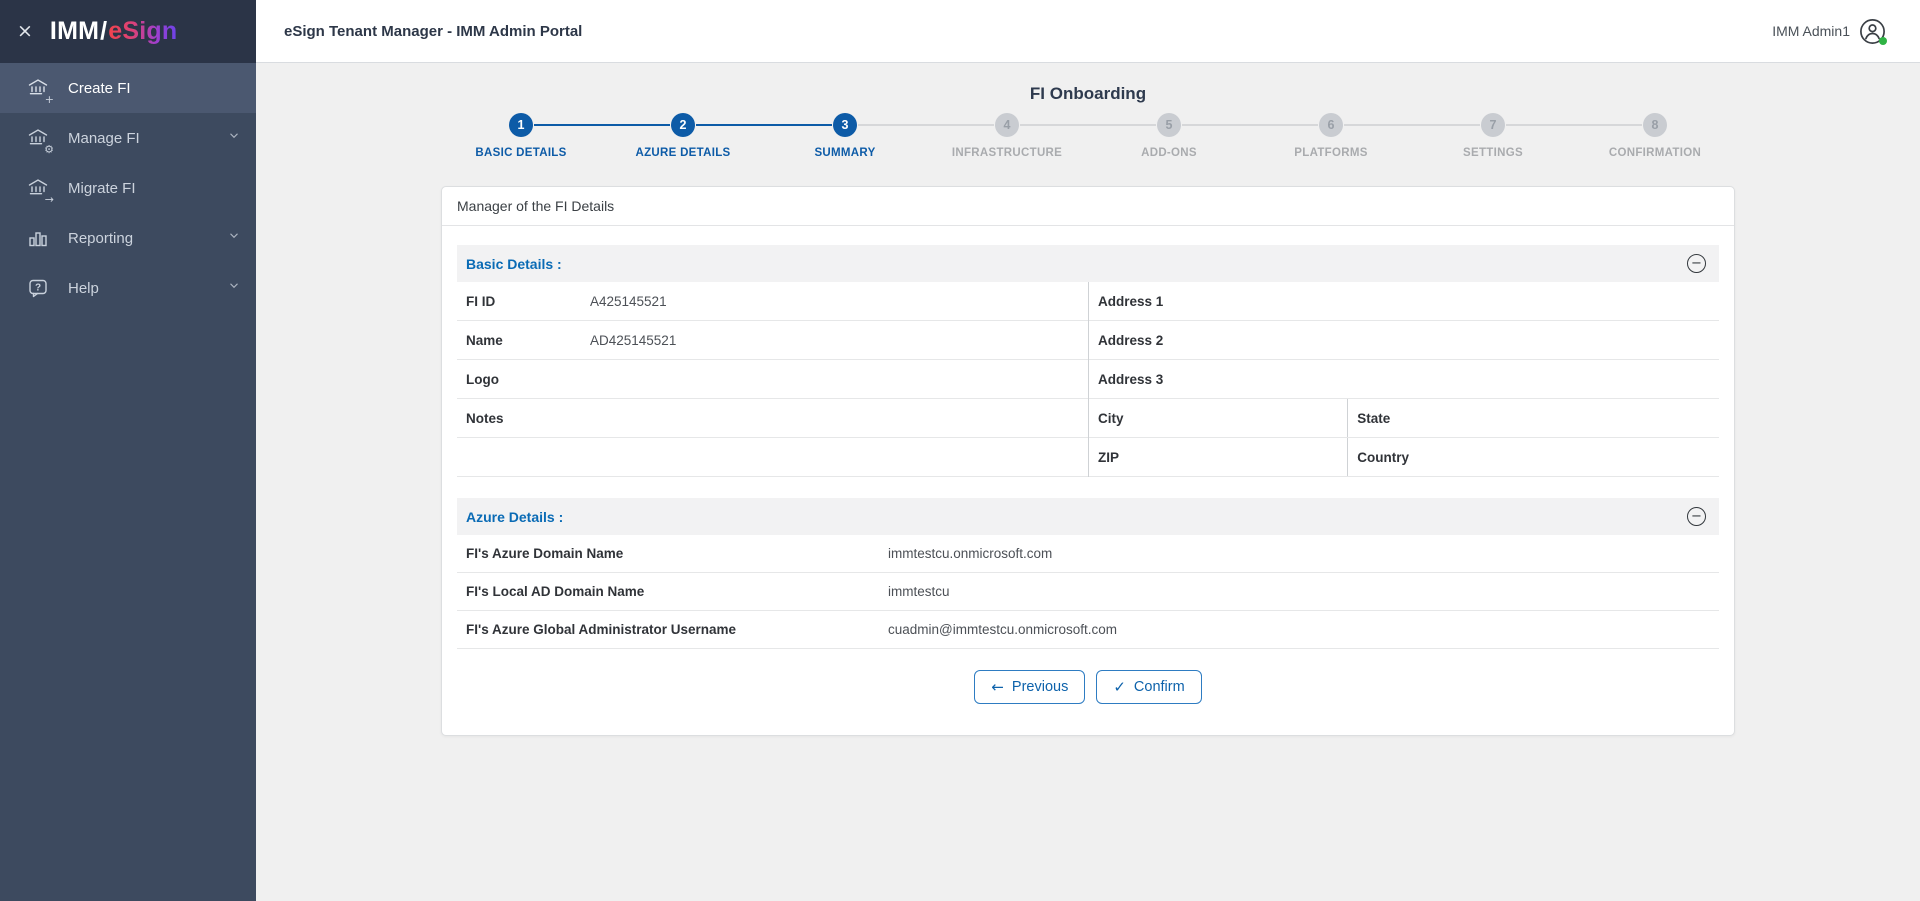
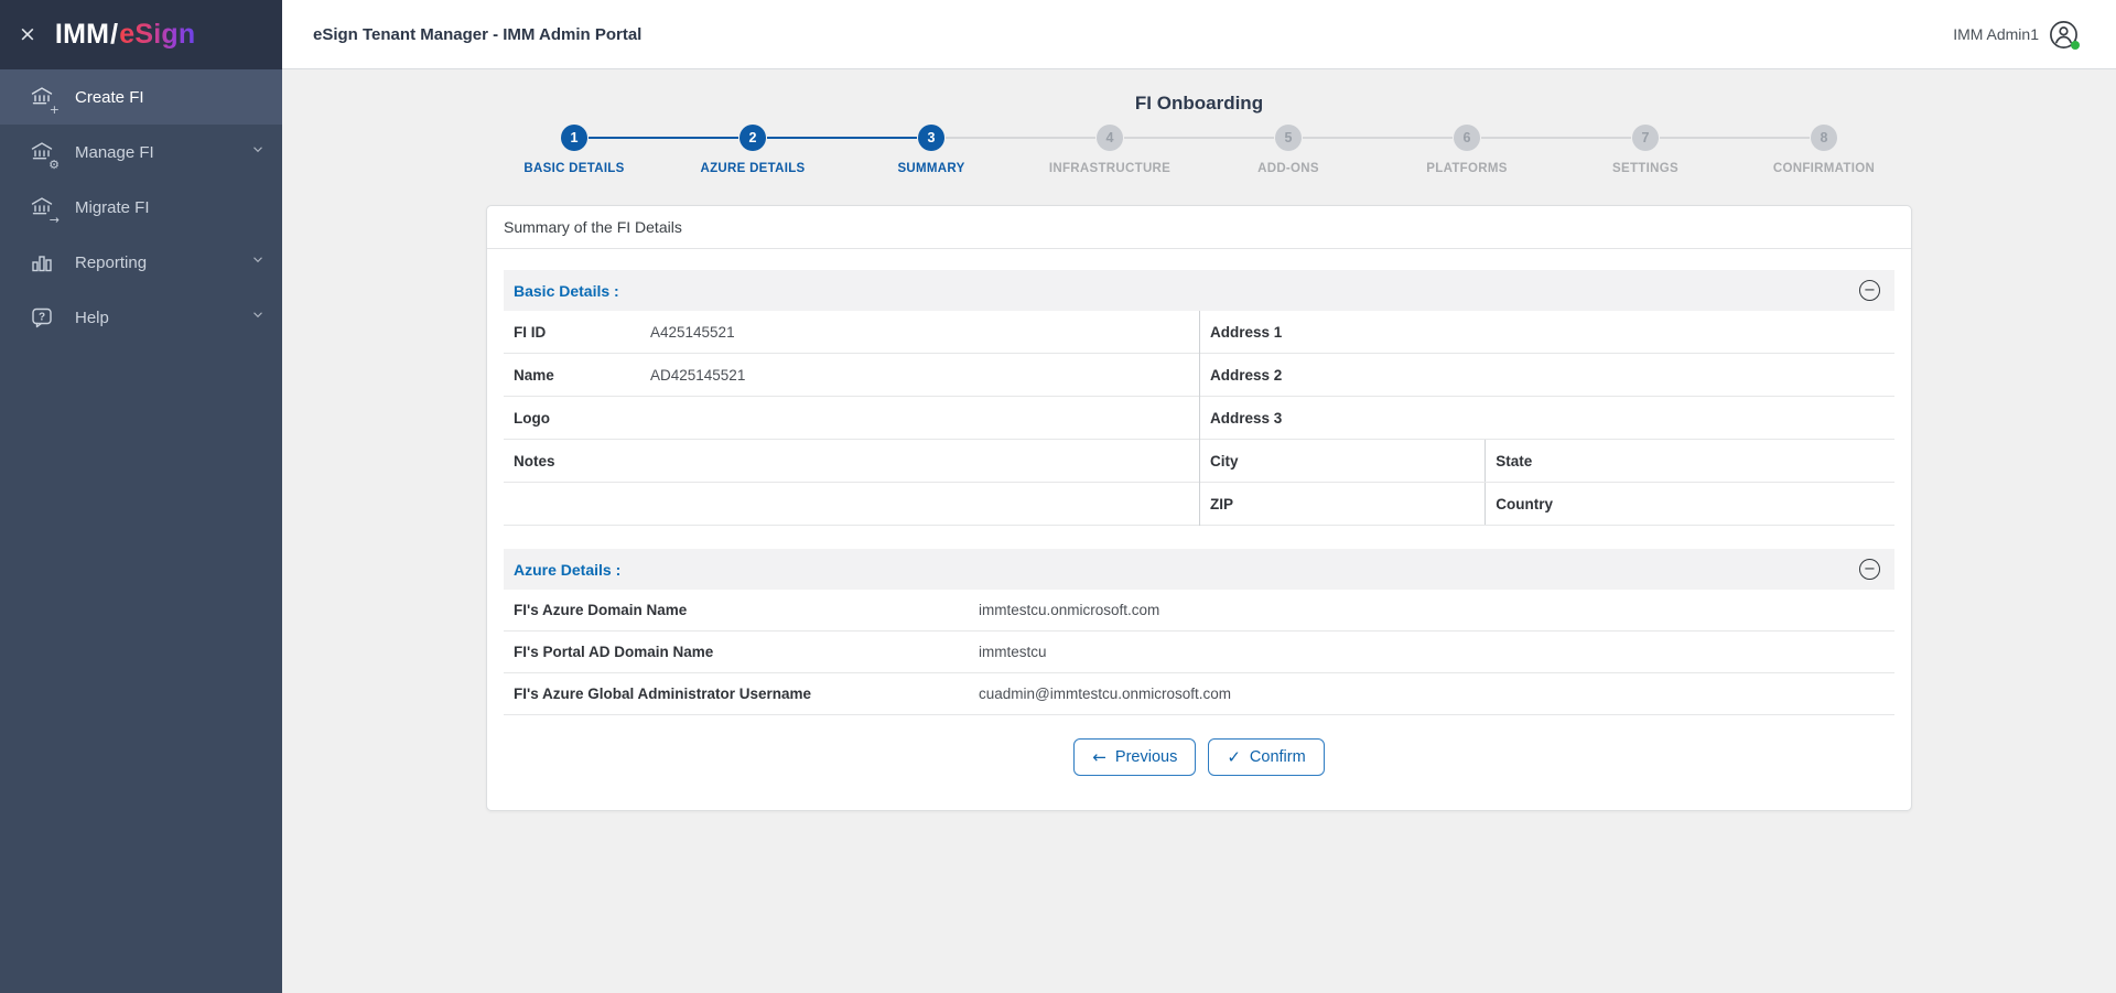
  ×
  IMM/eSign
  +
  Create FI
  ⚙
  Manage FI
  →
  Migrate FI
  Reporting
  ?
  Help
  eSign Tenant Manager - IMM Admin Portal
  IMM Admin1
  FI Onboarding
  1
  BASIC DETAILS
  2
  AZURE DETAILS
  3
  SUMMARY
  4
  INFRASTRUCTURE
  5
  ADD-ONS
  6
  PLATFORMS
  7
  SETTINGS
  8
  CONFIRMATION
- Manager of the FI Details
+ Summary of the FI Details
  Basic Details :
  −
  FI ID
  A425145521
  Name
  AD425145521
  Logo
  Notes
  Address 1
  Address 2
  Address 3
  City
  State
  ZIP
  Country
  Azure Details :
  −
  FI's Azure Domain Name
  immtestcu.onmicrosoft.com
- FI's Local AD Domain Name
+ FI's Portal AD Domain Name
  immtestcu
  FI's Azure Global Administrator Username
  cuadmin@immtestcu.onmicrosoft.com
  ←
  Previous
  ✓
  Confirm
